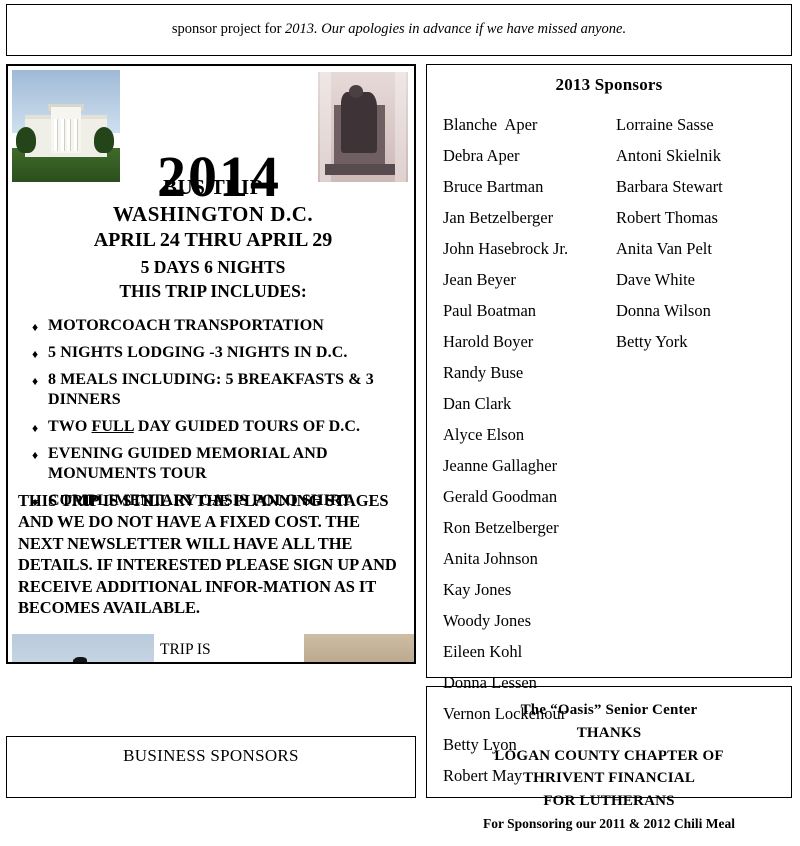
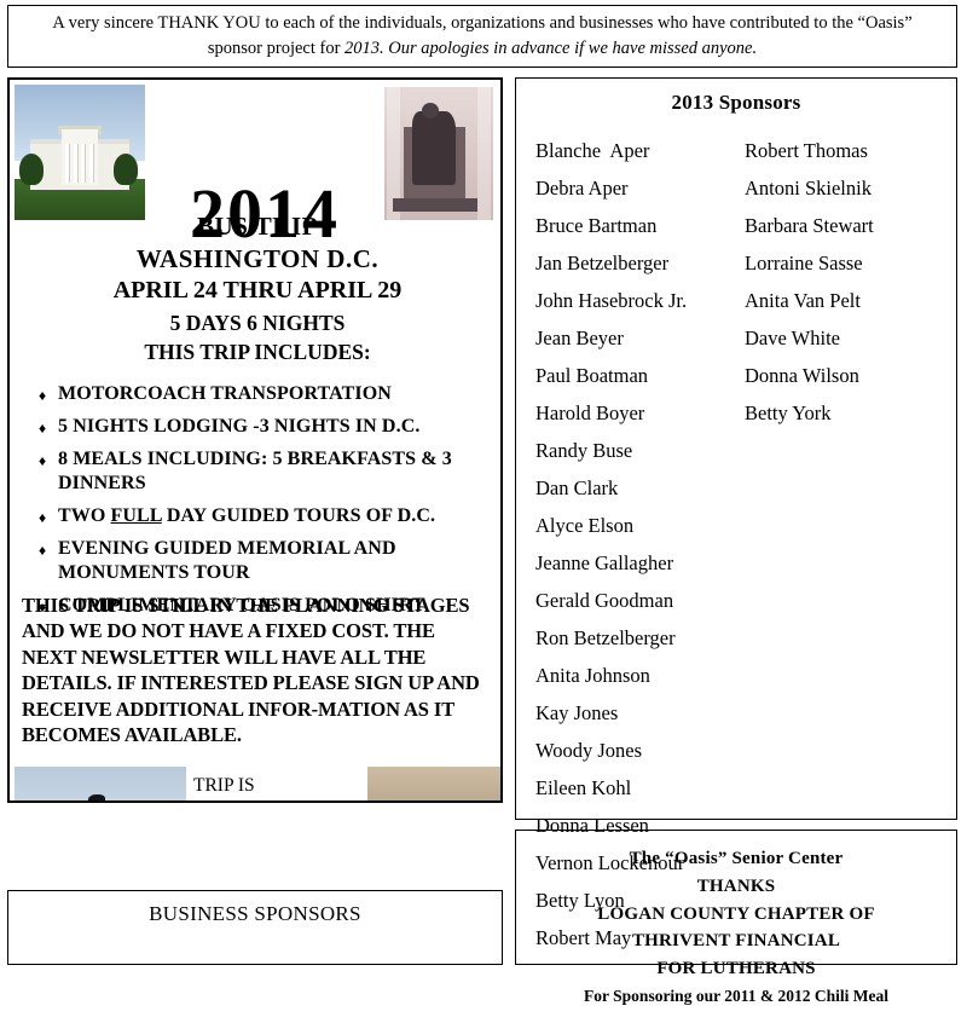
+ A very sincere THANK YOU to each of the individuals, organizations and businesses who have contributed to the “Oasis”
  sponsor project for 2013. Our apologies in advance if we have missed anyone.
  2014
  BUS TRIP
  WASHINGTON D.C.
  APRIL 24 THRU APRIL 29
  5 DAYS 6 NIGHTS
  THIS TRIP INCLUDES:
  ♦
  MOTORCOACH TRANSPORTATION
  ♦
  5 NIGHTS LODGING -3 NIGHTS IN D.C.
  ♦
  8 MEALS INCLUDING: 5 BREAKFASTS & 3 DINNERS
  ♦
  TWO FULL DAY GUIDED TOURS OF D.C.
  ♦
  EVENING GUIDED MEMORIAL AND MONUMENTS TOUR
  ♦
  COMPLIMENTARY OASIS POLO SHIRT
  THIS TRIP IS STILL IN THE PLANNING STAGES AND WE DO NOT HAVE A FIXED COST. THE NEXT NEWSLETTER WILL HAVE ALL THE DETAILS. IF INTERESTED PLEASE SIGN UP AND RECEIVE ADDITIONAL INFOR-MATION AS IT BECOMES AVAILABLE.
  BUSINESS SPONSORS
  2013 Sponsors
  Blanche Aper
  Debra Aper
  Bruce Bartman
  Jan Betzelberger
  John Hasebrock Jr.
  Jean Beyer
  Paul Boatman
  Harold Boyer
  Randy Buse
  Dan Clark
  Alyce Elson
  Jeanne Gallagher
  Gerald Goodman
  Ron Betzelberger
  Anita Johnson
  Kay Jones
  Woody Jones
  Eileen Kohl
  Donna Lessen
  Vernon Lockenour
  Betty Lyon
  Robert May
- Lorraine Sasse
+ Robert Thomas
  Antoni Skielnik
  Barbara Stewart
- Robert Thomas
+ Lorraine Sasse
  Anita Van Pelt
  Dave White
  Donna Wilson
  Betty York
  The “Oasis” Senior Center
  THANKS
  LOGAN COUNTY CHAPTER OF
  THRIVENT FINANCIAL
  FOR LUTHERANS
  For Sponsoring our 2011 & 2012 Chili Meal
